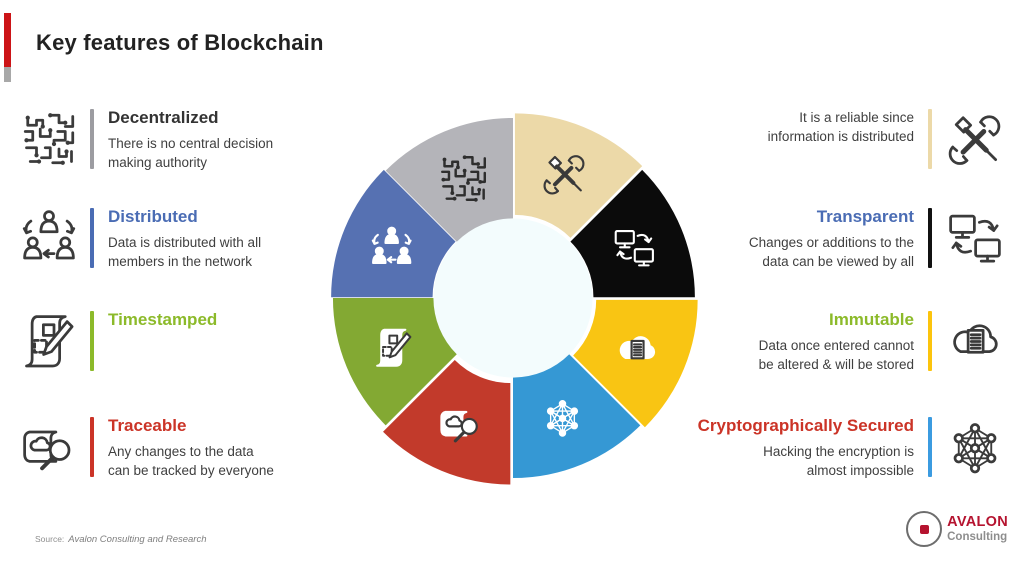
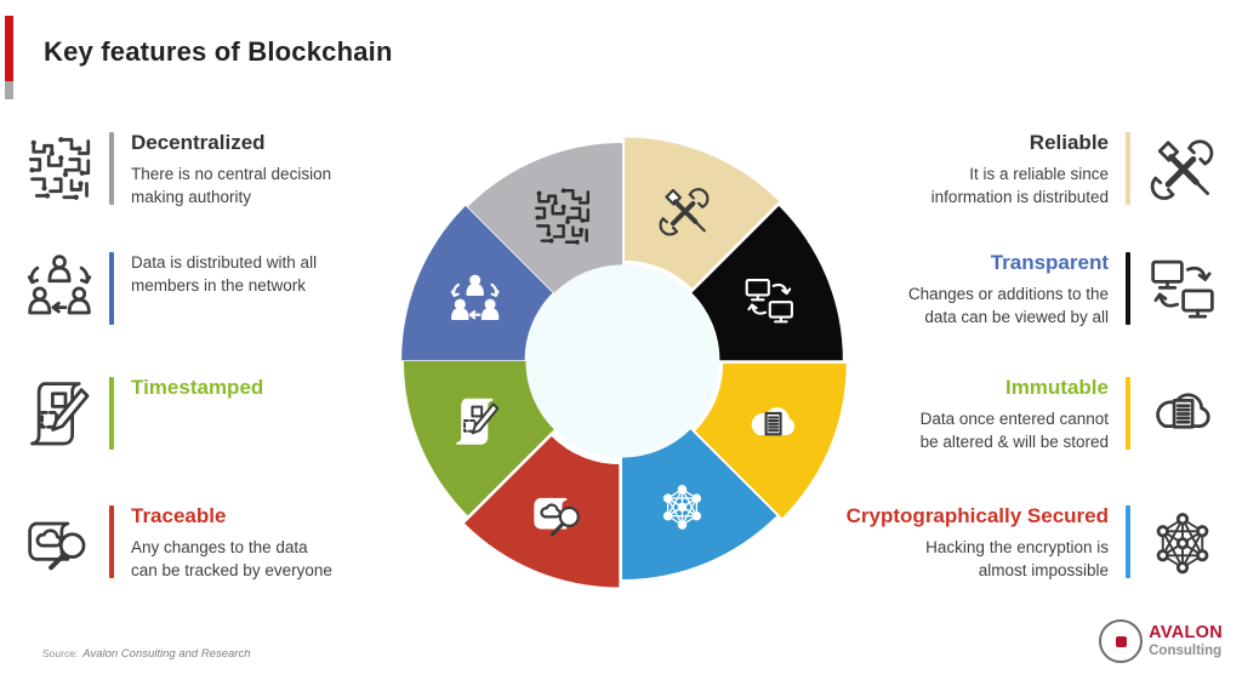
  Key features of Blockchain
  Decentralized
  There is no central decision
  making authority
- Distributed
  Data is distributed with all
  members in the network
  Timestamped
  Traceable
  Any changes to the data
  can be tracked by everyone
+ Reliable
  It is a reliable since
  information is distributed
  Transparent
  Changes or additions to the
  data can be viewed by all
  Immutable
  Data once entered cannot
  be altered & will be stored
  Cryptographically Secured
  Hacking the encryption is
  almost impossible
  Source: Avalon Consulting and Research
  AVALON
  Consulting
